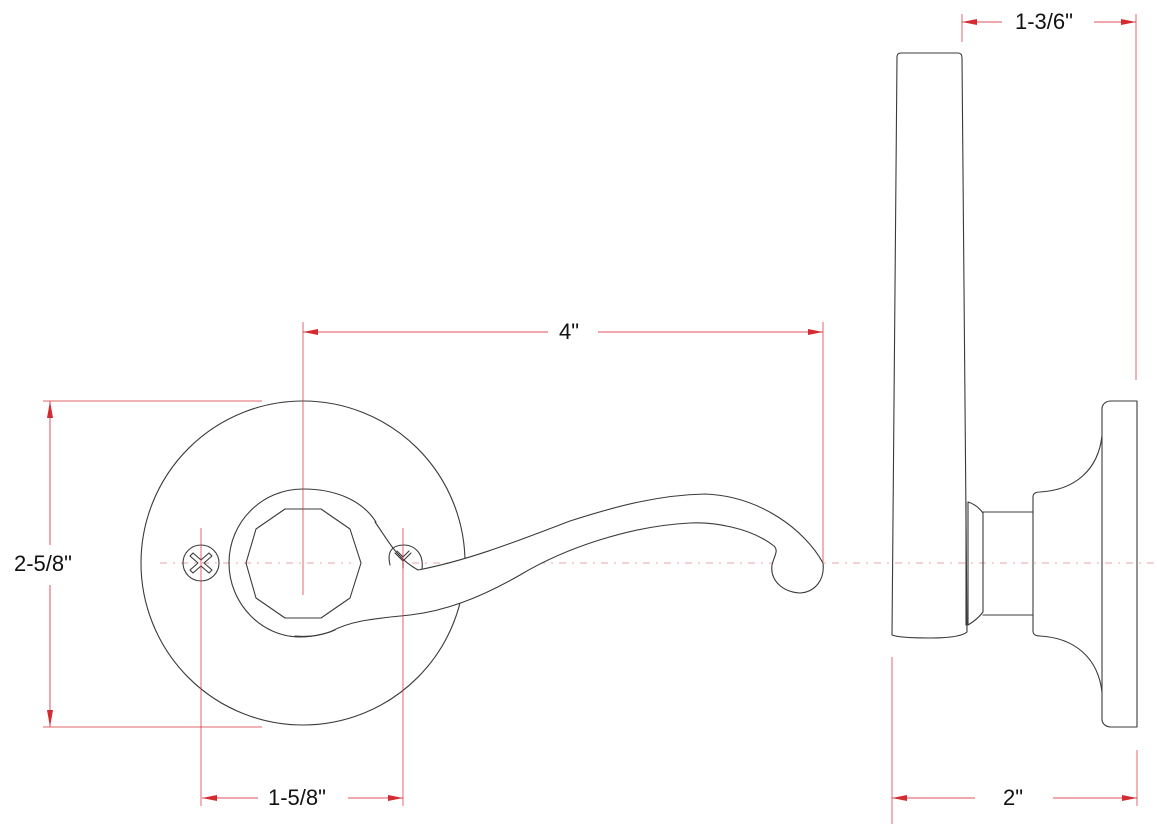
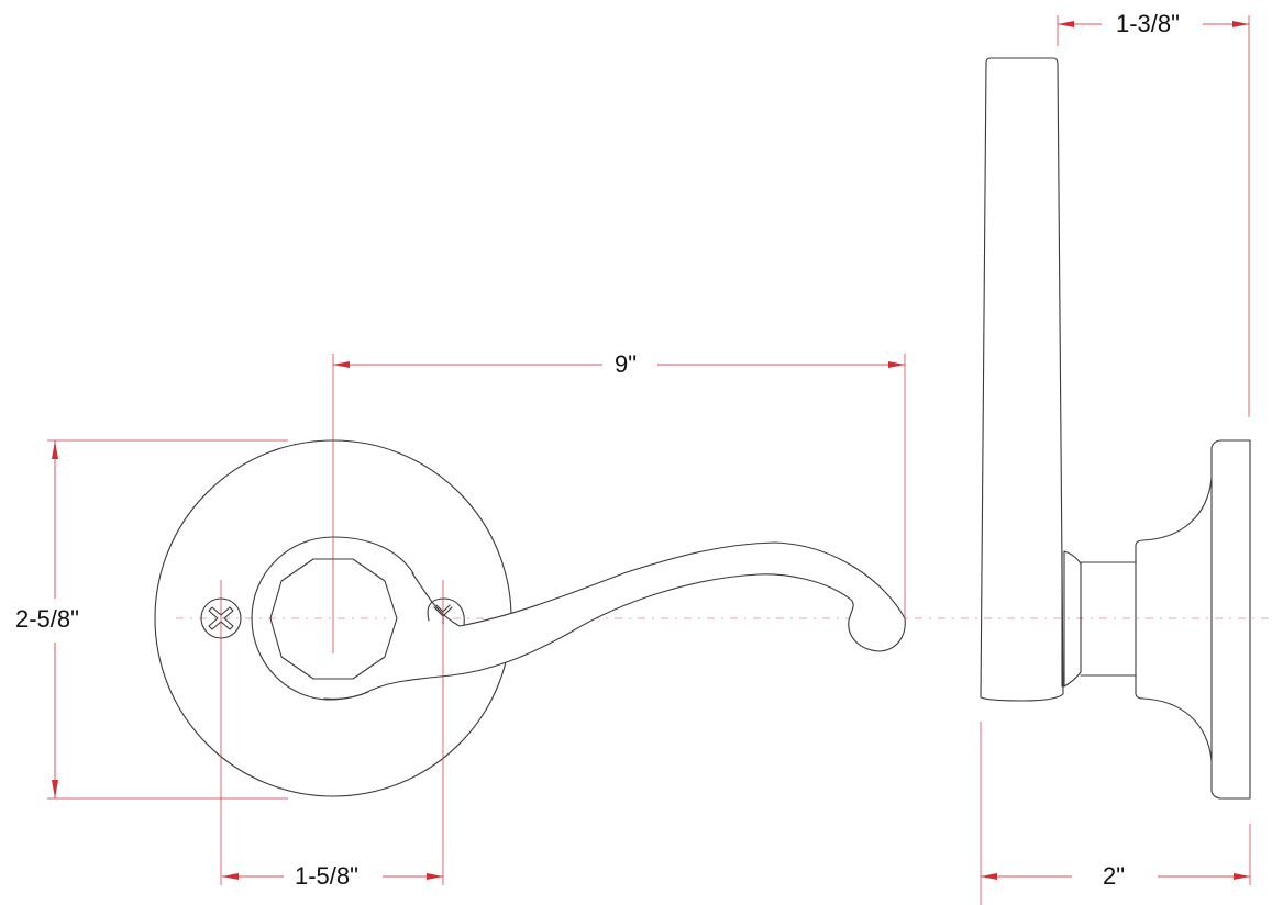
- 4"
+ 9"
  2-5/8"
  1-5/8"
  2"
- 1-3/6"
+ 1-3/8"
